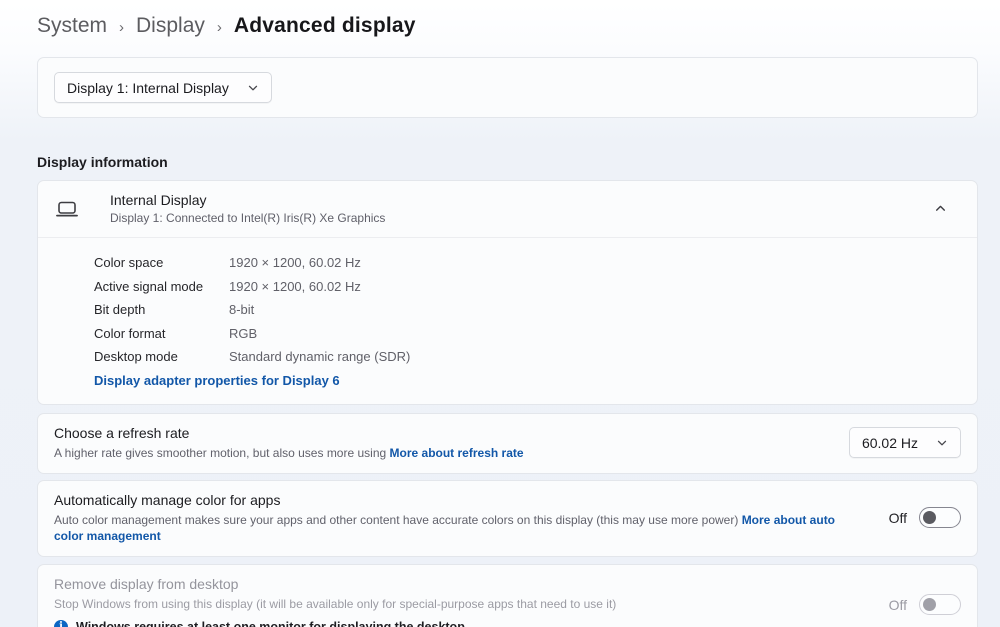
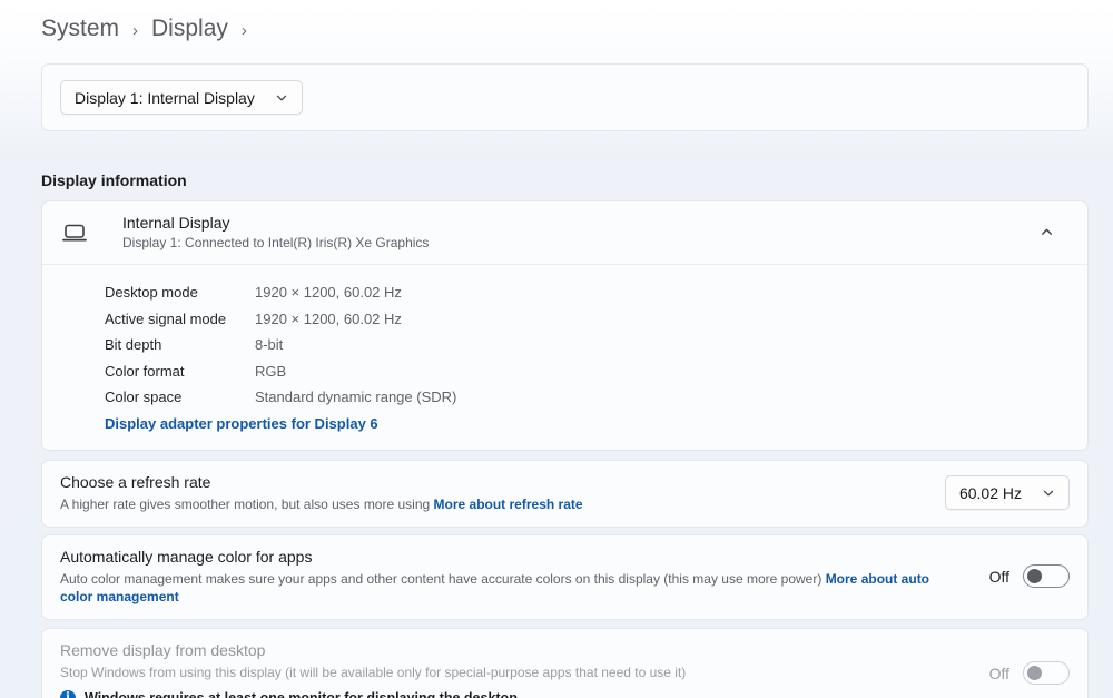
  System
  ›
  Display
  ›
- Advanced display
  Display 1: Internal Display
  Display information
  Internal Display
  Display 1: Connected to Intel(R) Iris(R) Xe Graphics
- Color space
+ Desktop mode
  1920 × 1200, 60.02 Hz
  Active signal mode
  1920 × 1200, 60.02 Hz
  Bit depth
  8-bit
  Color format
  RGB
- Desktop mode
+ Color space
  Standard dynamic range (SDR)
  Display adapter properties for Display 6
  Choose a refresh rate
  A higher rate gives smoother motion, but also uses more using More about refresh rate
  60.02 Hz
  Automatically manage color for apps
  Auto color management makes sure your apps and other content have accurate colors on this display (this may use more power) More about auto color management
  Off
  Remove display from desktop
  Stop Windows from using this display (it will be available only for special-purpose apps that need to use it)
  Off
